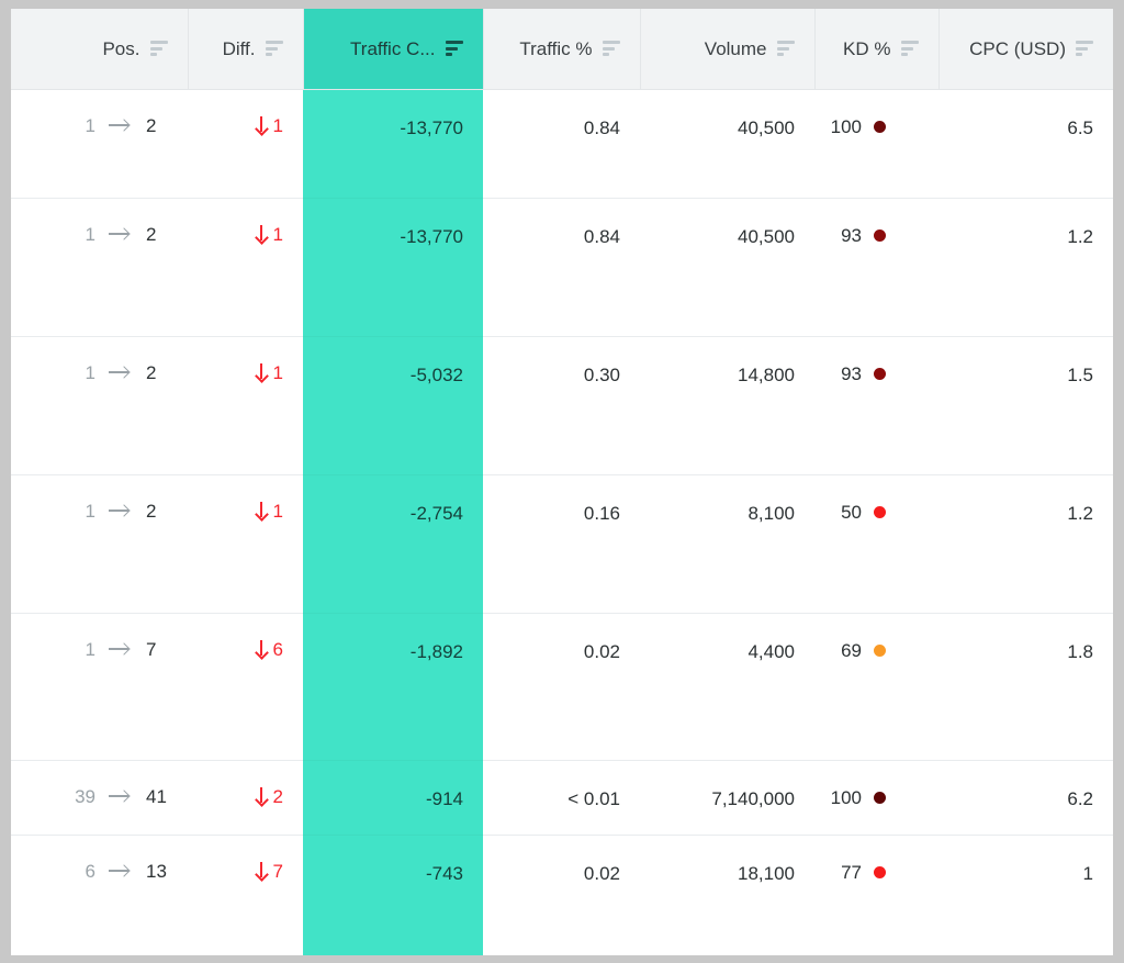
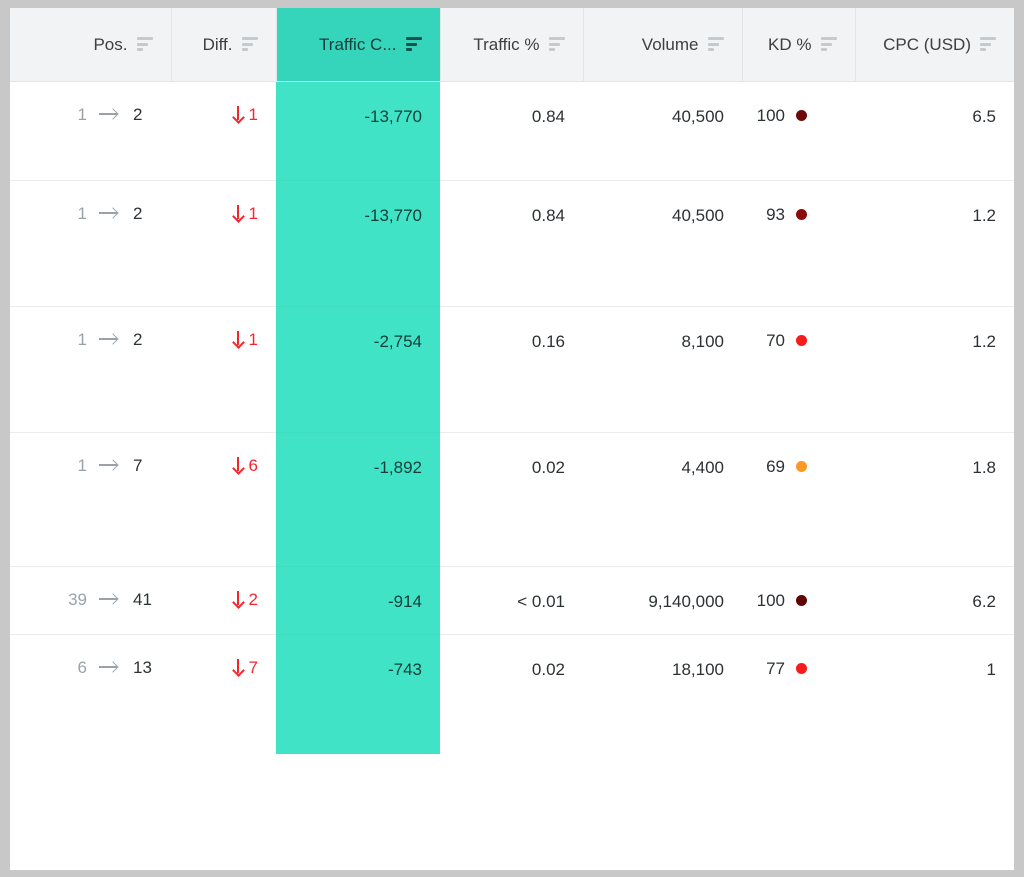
  Pos.	Diff.	Traffic C...	Traffic %	Volume	KD %	CPC (USD)
  1 2	1	-13,770	0.84	40,500	100	6.5
  1 2	1	-13,770	0.84	40,500	93	1.2
- 1 2	1	-5,032	0.30	14,800	93	1.5
- 1 2	1	-2,754	0.16	8,100	50	1.2
+ 1 2	1	-2,754	0.16	8,100	70	1.2
  1 7	6	-1,892	0.02	4,400	69	1.8
- 39 41	2	-914	< 0.01	7,140,000	100	6.2
+ 39 41	2	-914	< 0.01	9,140,000	100	6.2
  6 13	7	-743	0.02	18,100	77	1
